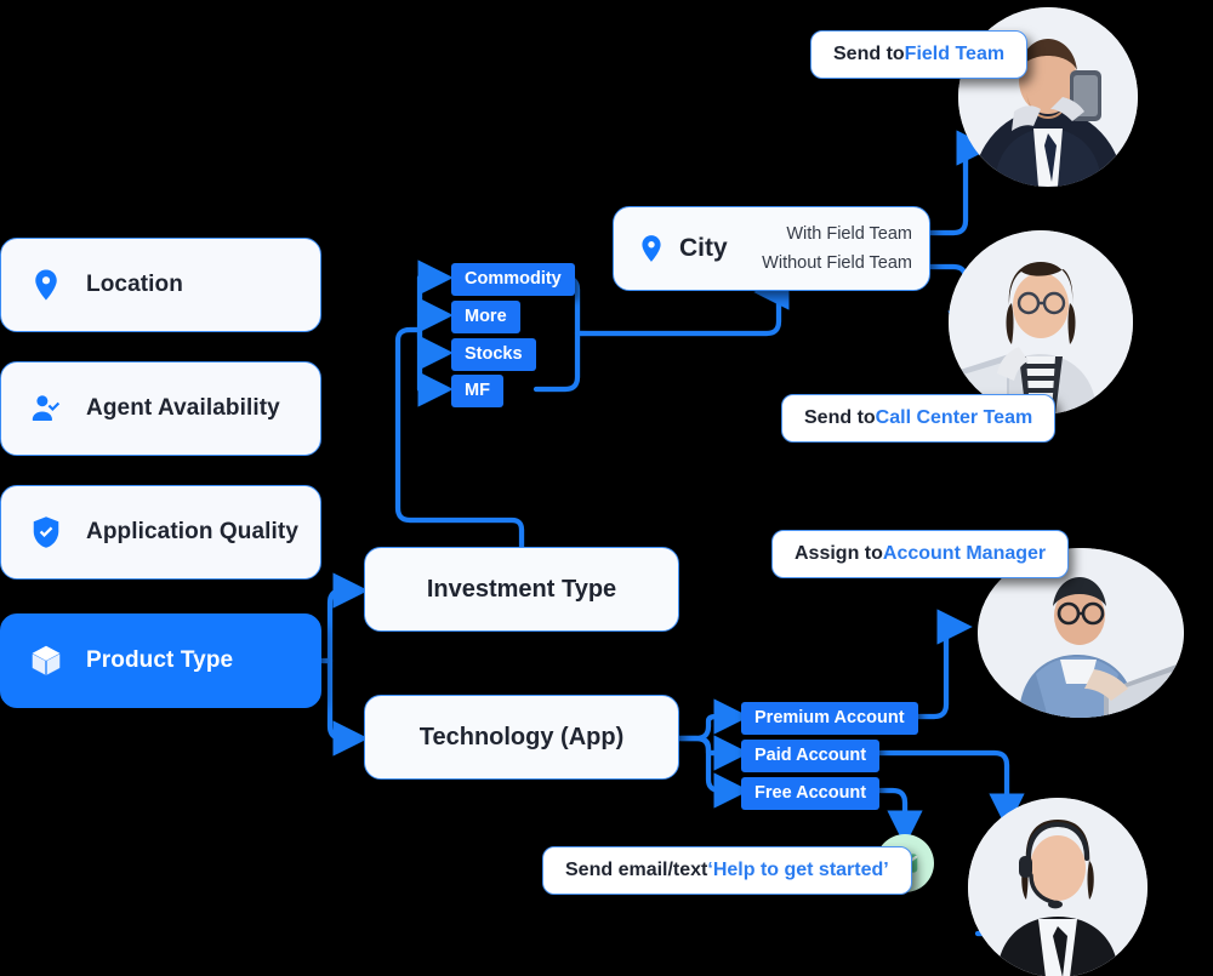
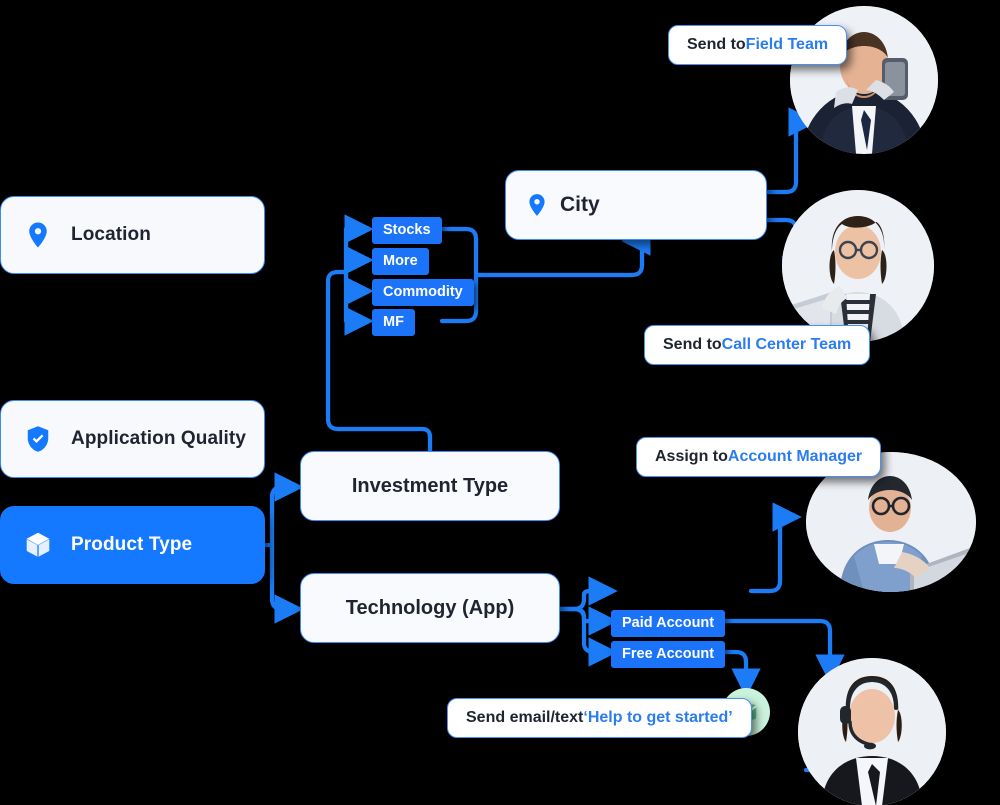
  Location
- Agent Availability
  Application Quality
  Product Type
- Commodity
+ Stocks
  More
- Stocks
+ Commodity
  MF
- Premium Account
  Paid Account
  Free Account
  City
- With Field Team
- Without Field Team
  Investment Type
  Technology (App)
  Send to
  Field Team
  Send to
  Call Center Team
  Assign to
  Account Manager
  Send email/text
  ‘Help to get started’
